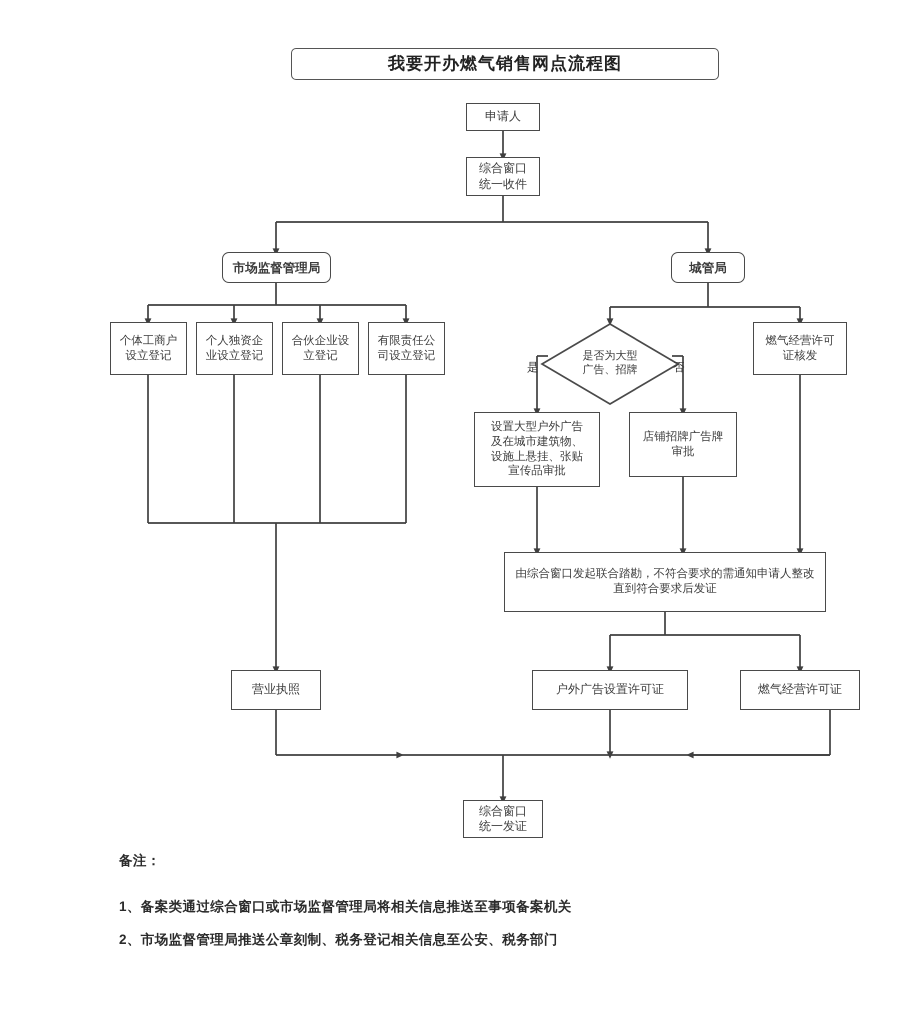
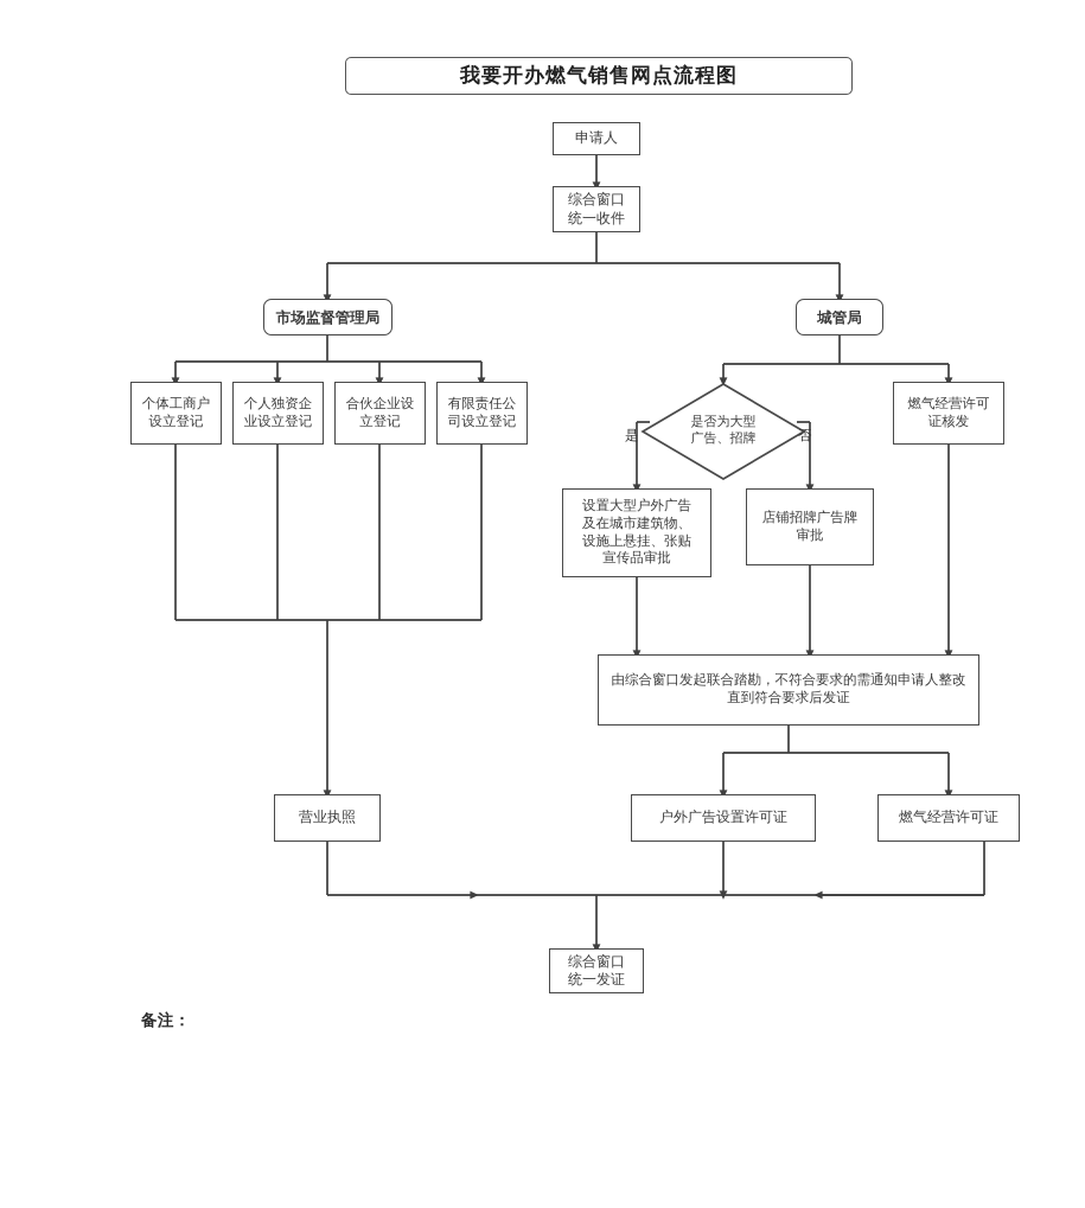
  我要开办燃气销售网点流程图
  申请人
  综合窗口
  统一收件
  市场监督管理局
  城管局
  个体工商户
  设立登记
  个人独资企
  业设立登记
  合伙企业设
  立登记
  有限责任公
  司设立登记
  是否为大型
  广告、招牌
  是
  否
  燃气经营许可
  证核发
  设置大型户外广告
  及在城市建筑物、
  设施上悬挂、张贴
  宣传品审批
  店铺招牌广告牌
  审批
  由综合窗口发起联合踏勘，不符合要求的需通知申请人整改
  直到符合要求后发证
  营业执照
  户外广告设置许可证
  燃气经营许可证
  综合窗口
  统一发证
  备注：
- 1、备案类通过综合窗口或市场监督管理局将相关信息推送至事项备案机关
- 2、市场监督管理局推送公章刻制、税务登记相关信息至公安、税务部门
